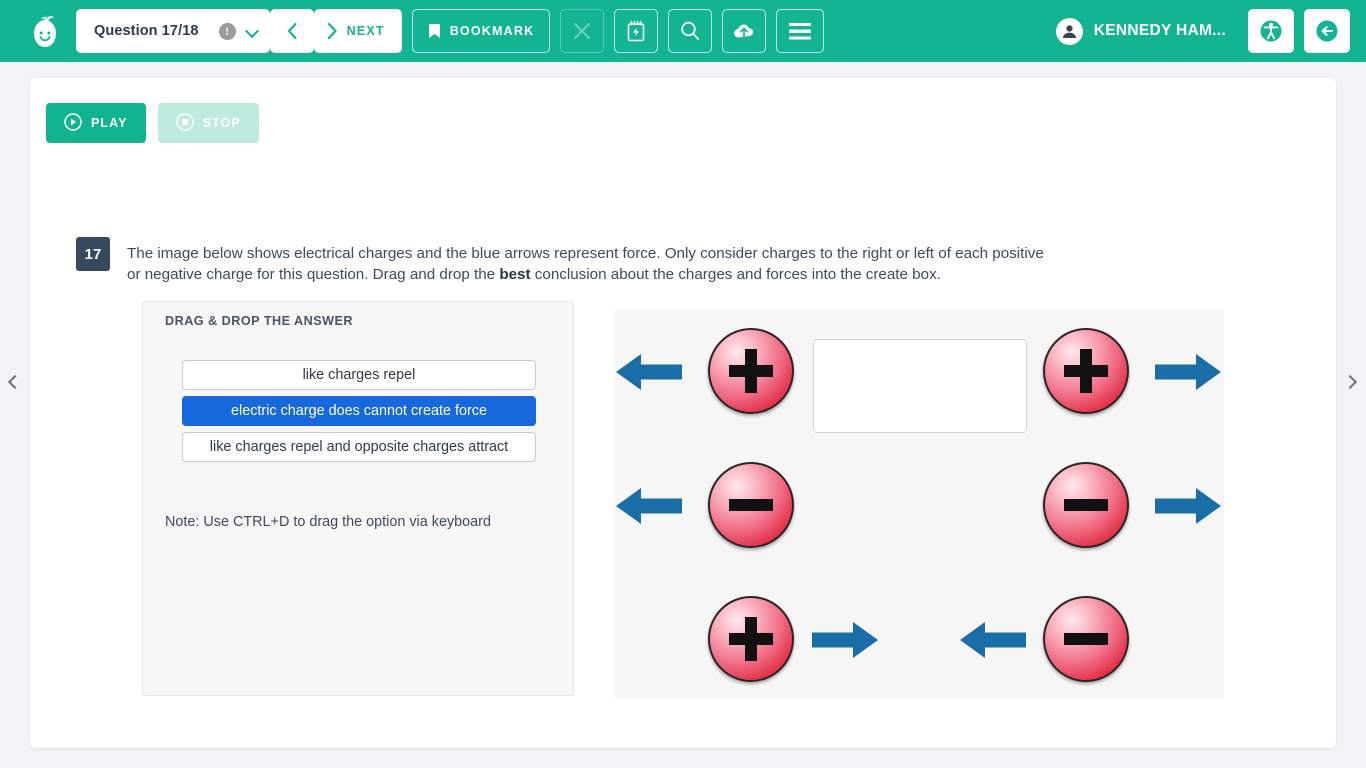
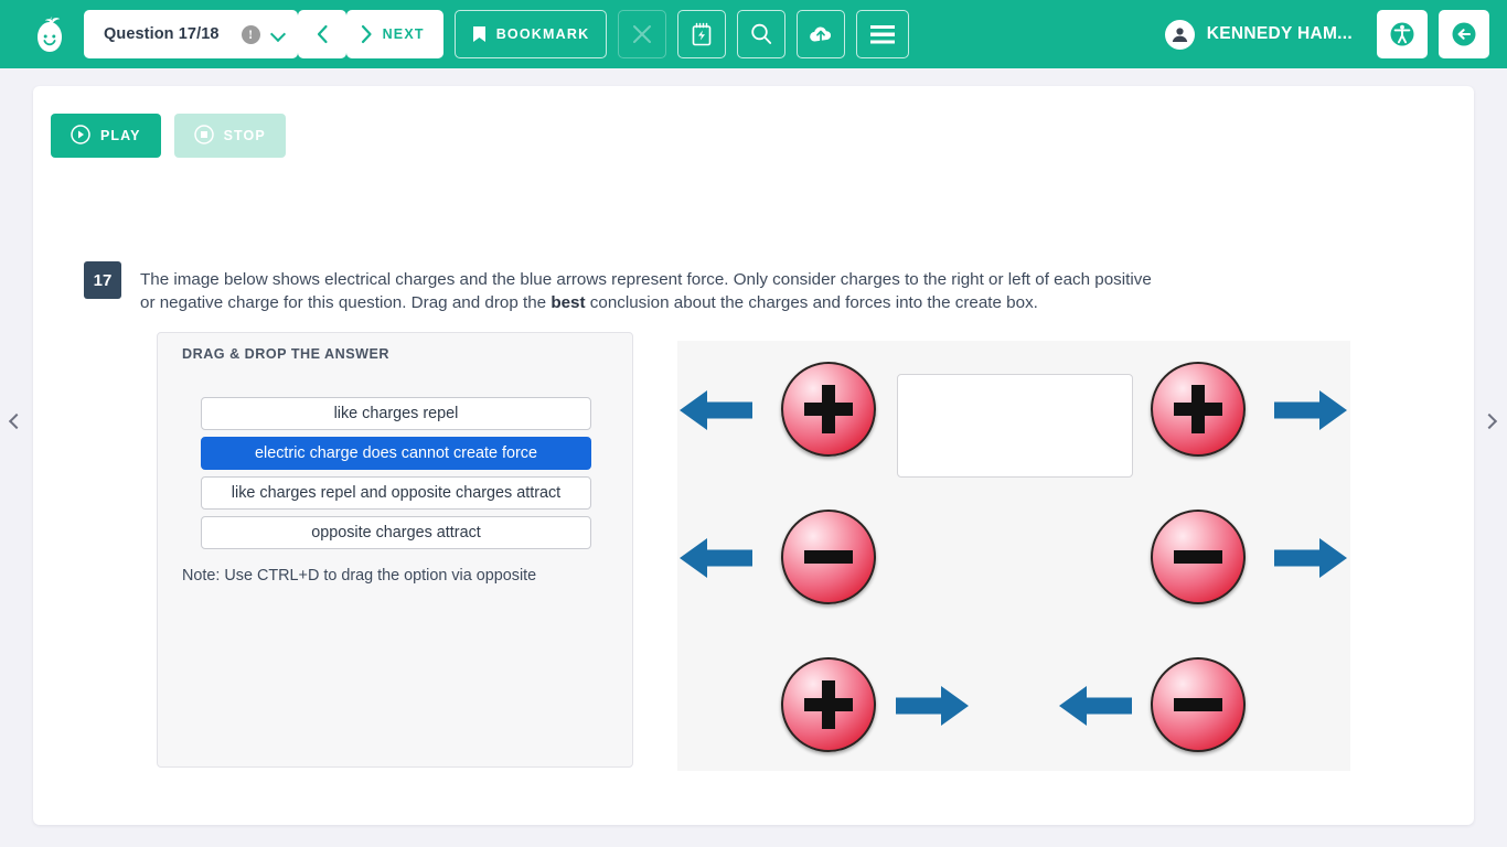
  Question 17/18
  !
  NEXT
  BOOKMARK
  KENNEDY HAM...
  PLAY
  STOP
  17
  The image below shows electrical charges and the blue arrows represent force. Only consider charges to the right or left of each positive or negative charge for this question. Drag and drop the best conclusion about the charges and forces into the create box.
  DRAG & DROP THE ANSWER
  like charges repel
  electric charge does cannot create force
  like charges repel and opposite charges attract
+ opposite charges attract
- Note: Use CTRL+D to drag the option via keyboard
+ Note: Use CTRL+D to drag the option via opposite
